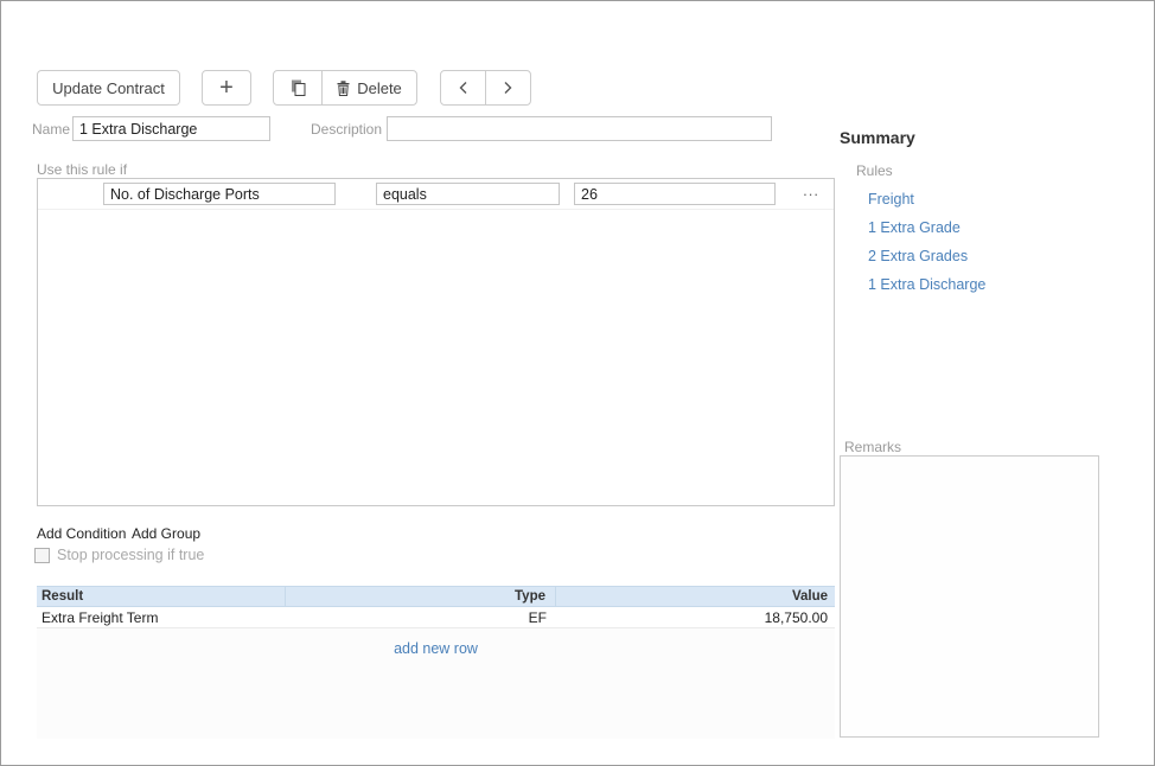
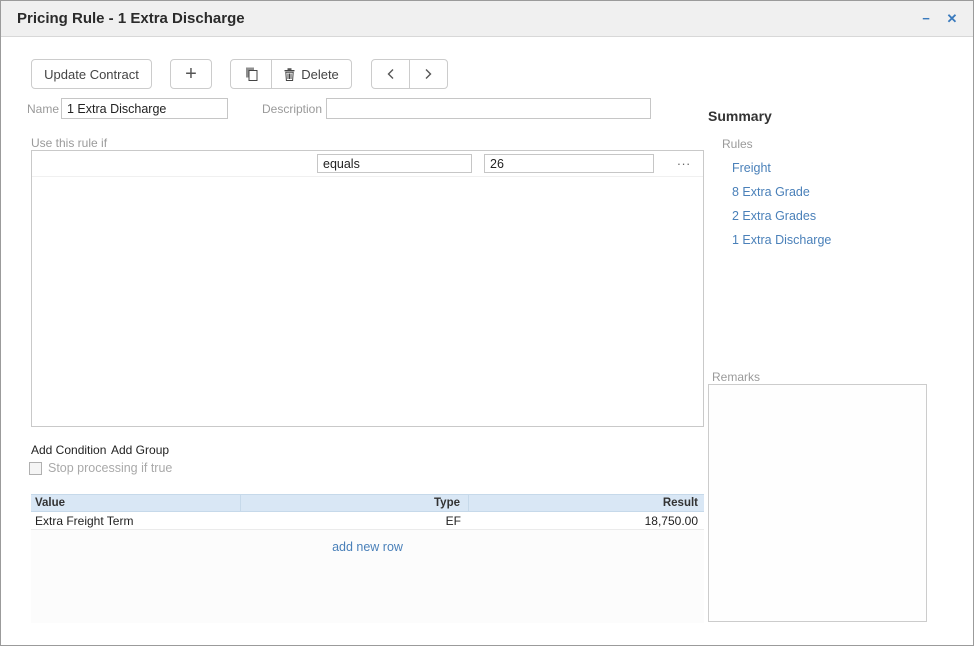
+ Pricing Rule - 1 Extra Discharge
+ −
+ ✕
  Update Contract
  +
  Delete
  Name
  1 Extra Discharge
  Description
  Use this rule if
- No. of Discharge Ports
  equals
  26
  ...
  Add Condition
  Add Group
  Stop processing if true
- Result
+ Value
  Type
- Value
+ Result
  Extra Freight Term
  EF
  18,750.00
  add new row
  Summary
  Rules
  Freight
- 1 Extra Grade
+ 8 Extra Grade
  2 Extra Grades
  1 Extra Discharge
  Remarks
